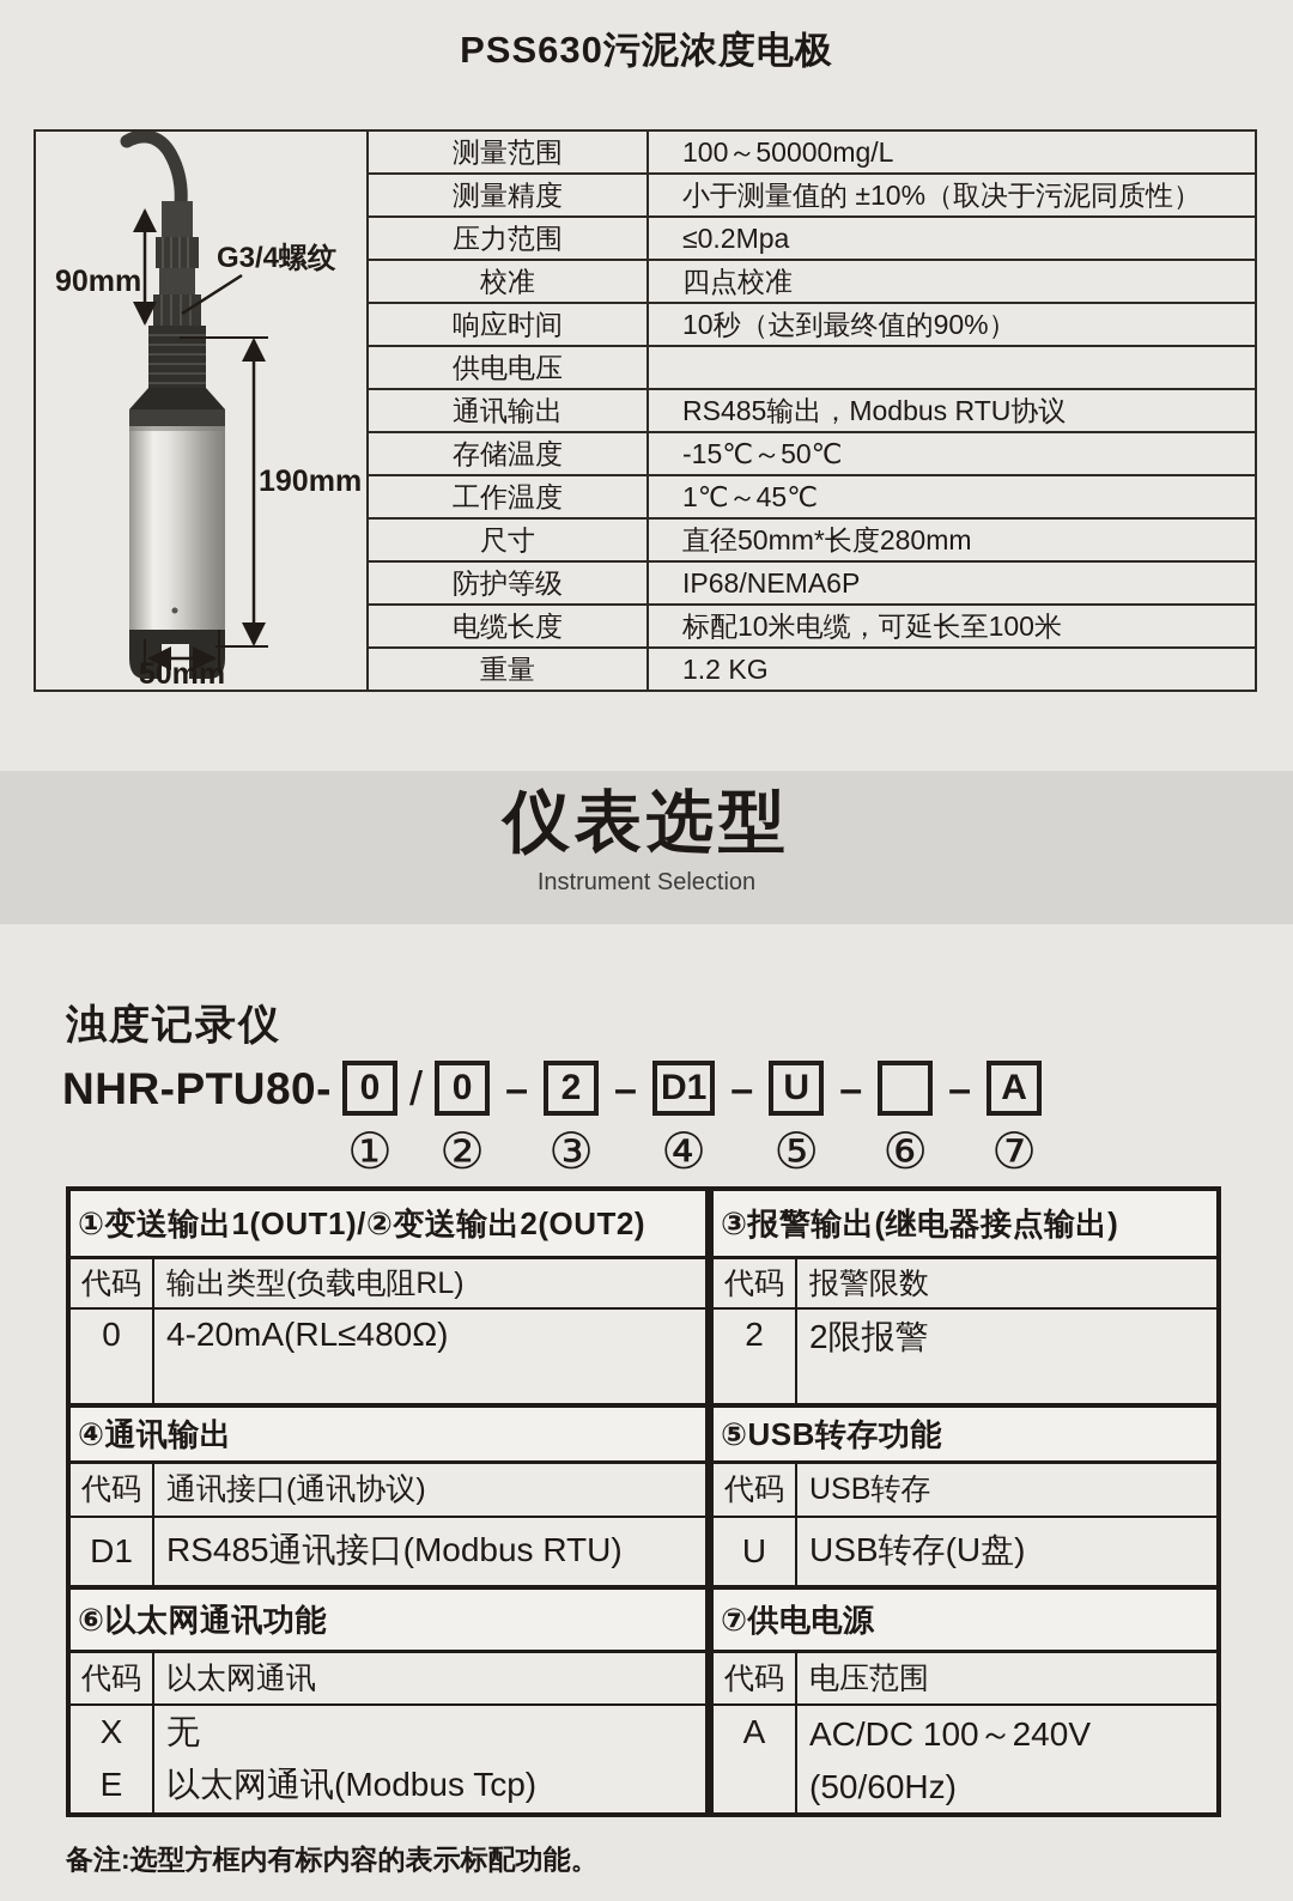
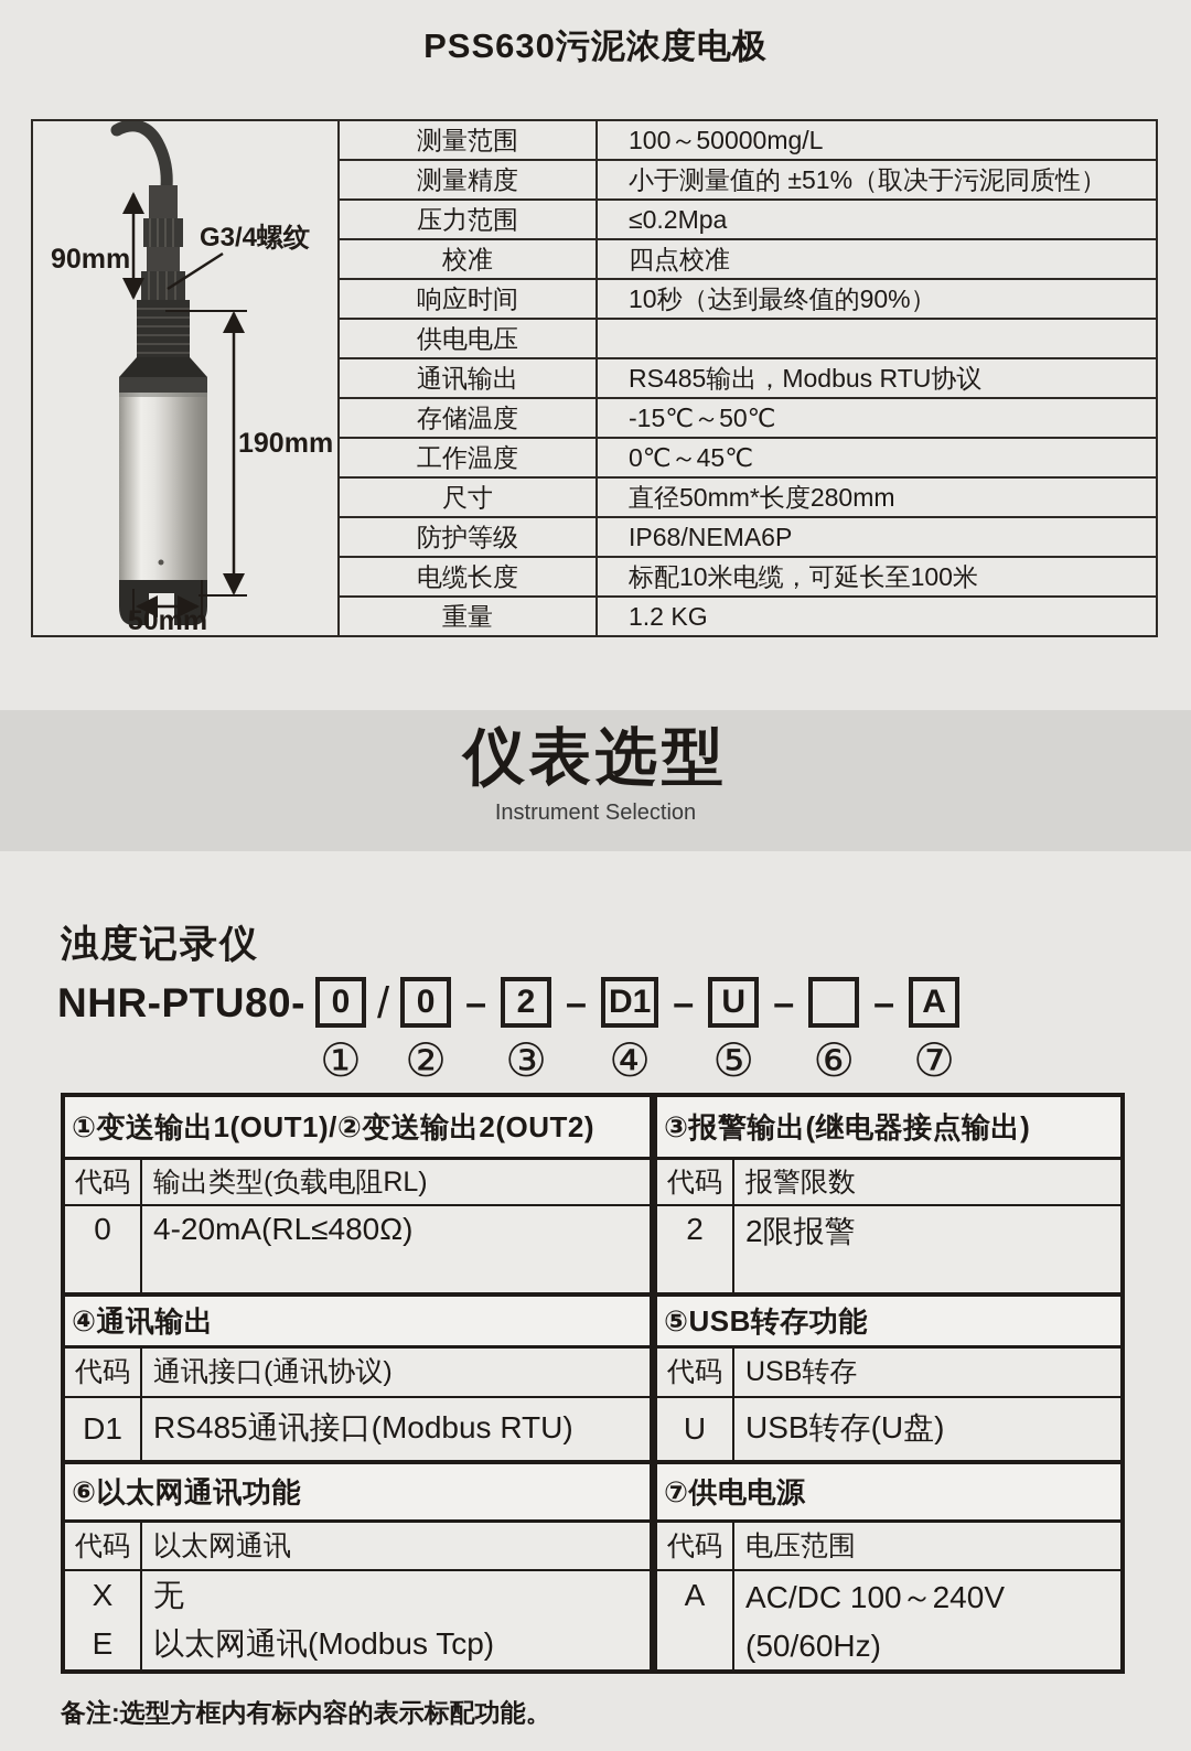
  PSS630污泥浓度电极
  90mm
  190mm
  50mm
  G3/4螺纹
  测量范围
  100～50000mg/L
  测量精度
- 小于测量值的 ±10%（取决于污泥同质性）
+ 小于测量值的 ±51%（取决于污泥同质性）
  压力范围
  ≤0.2Mpa
  校准
  四点校准
  响应时间
  10秒（达到最终值的90%）
  供电电压
  通讯输出
  RS485输出，Modbus RTU协议
  存储温度
  -15℃～50℃
  工作温度
- 1℃～45℃
+ 0℃～45℃
  尺寸
  直径50mm*长度280mm
  防护等级
  IP68/NEMA6P
  电缆长度
  标配10米电缆，可延长至100米
  重量
  1.2 KG
  仪表选型
  Instrument Selection
  浊度记录仪
  NHR-PTU80-
  0
  ①
  /
  0
  ②
  –
  2
  ③
  –
  D1
  ④
  –
  U
  ⑤
  –
  ⑥
  –
  A
  ⑦
  ①变送输出1(OUT1)/②变送输出2(OUT2)
  代码
  输出类型(负载电阻RL)
  0
  4-20mA(RL≤480Ω)
  ④通讯输出
  代码
  通讯接口(通讯协议)
  D1
  RS485通讯接口(Modbus RTU)
  ⑥以太网通讯功能
  代码
  以太网通讯
  X
  E
  无
  以太网通讯(Modbus Tcp)
  ③报警输出(继电器接点输出)
  代码
  报警限数
  2
  2限报警
  ⑤USB转存功能
  代码
  USB转存
  U
  USB转存(U盘)
  ⑦供电电源
  代码
  电压范围
  A
  AC/DC 100～240V
  (50/60Hz)
  备注:选型方框内有标内容的表示标配功能。
